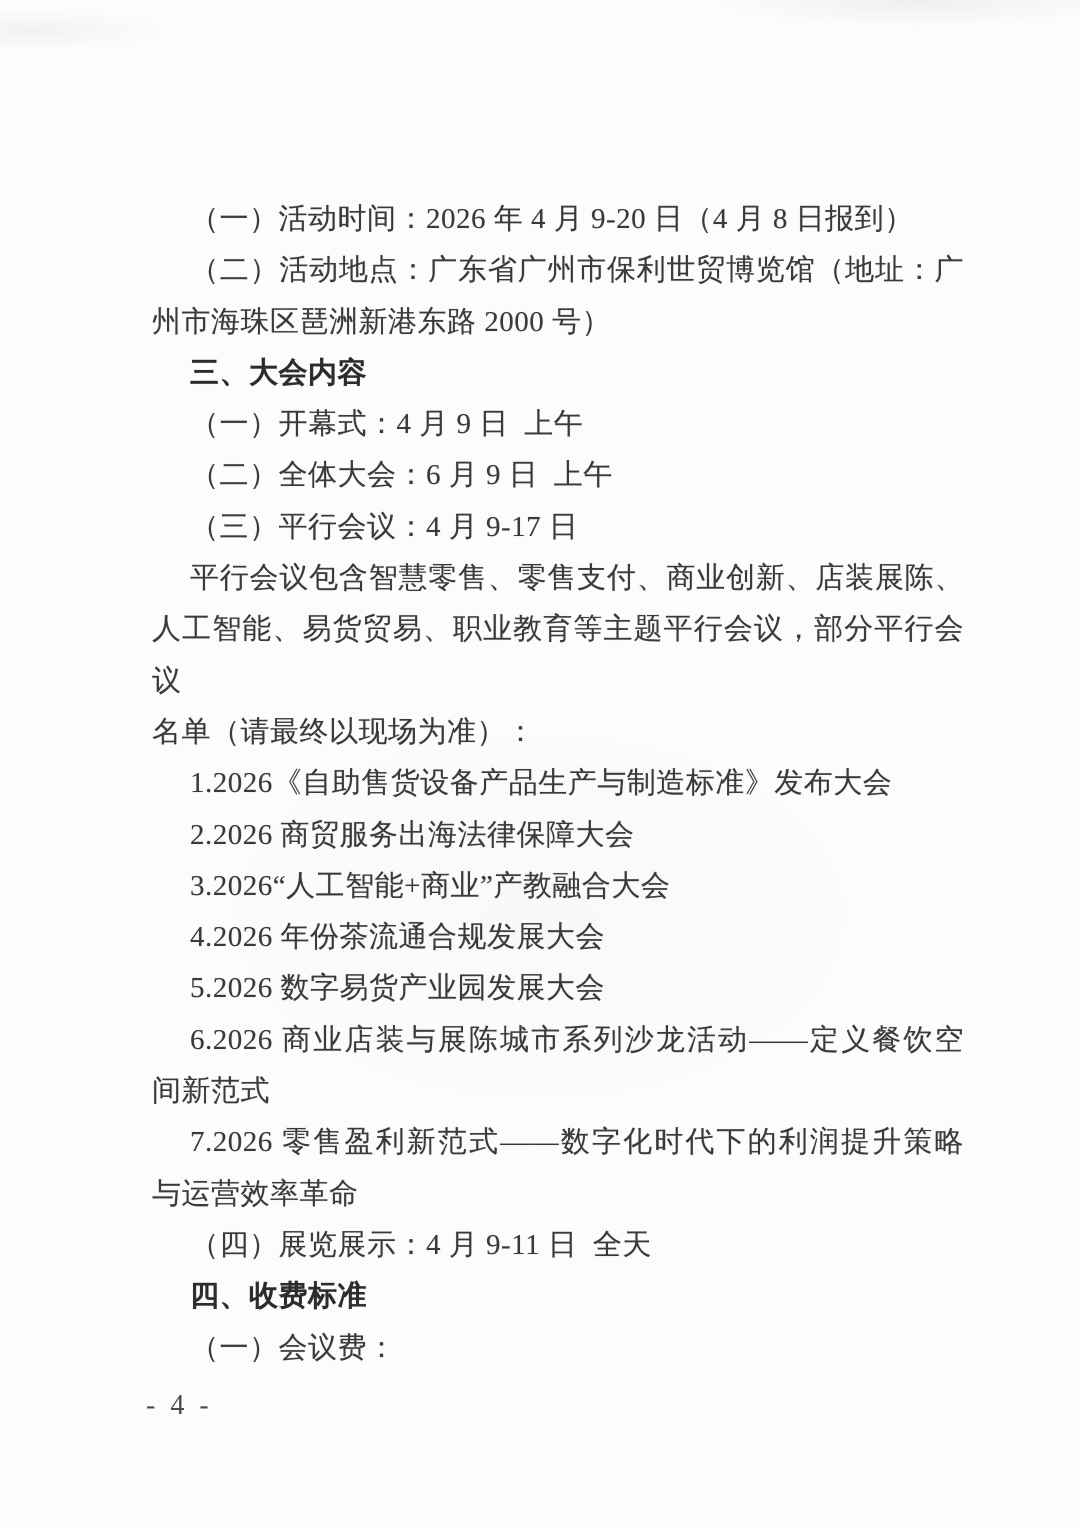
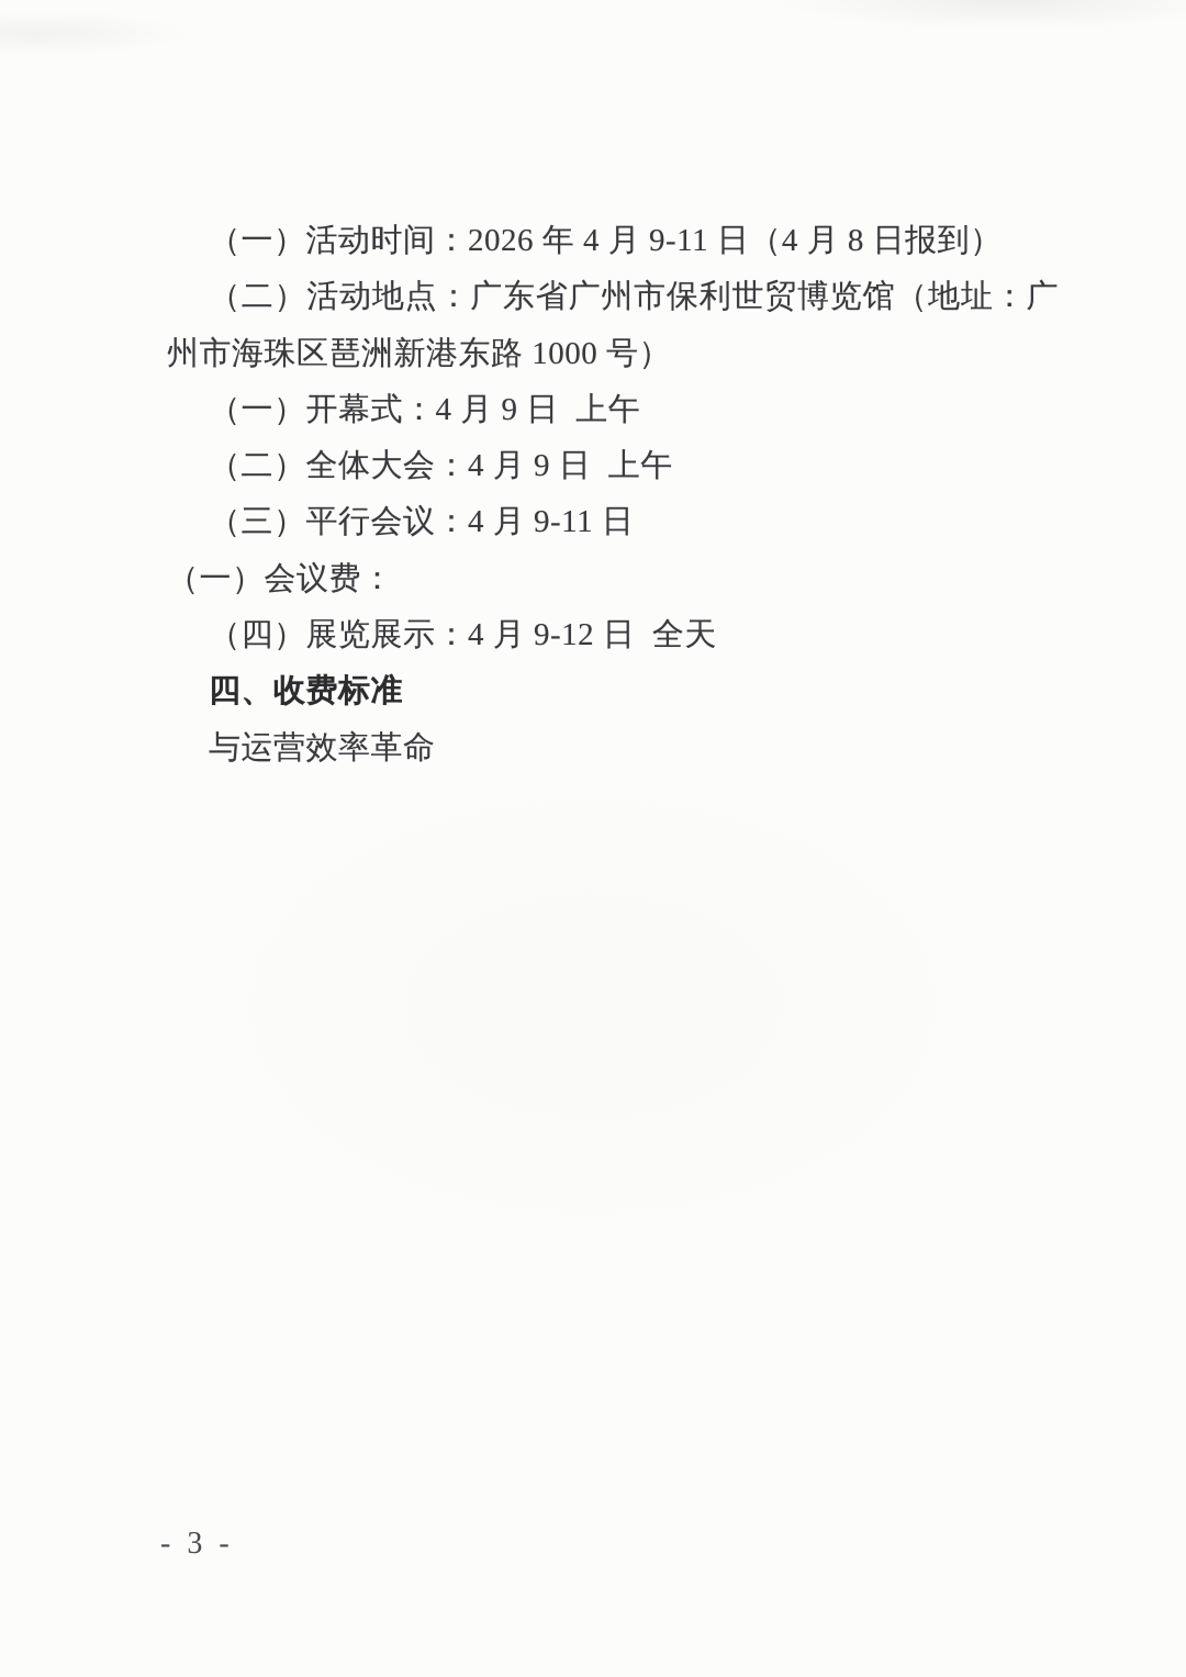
- （一）活动时间：2026 年 4 月 9-20 日（4 月 8 日报到）
+ （一）活动时间：2026 年 4 月 9-11 日（4 月 8 日报到）
  （二）活动地点：广东省广州市保利世贸博览馆（地址：广
- 州市海珠区琶洲新港东路 2000 号）
+ 州市海珠区琶洲新港东路 1000 号）
- 三、大会内容
  （一）开幕式：4 月 9 日 上午
- （二）全体大会：6 月 9 日 上午
+ （二）全体大会：4 月 9 日 上午
- （三）平行会议：4 月 9-17 日
+ （三）平行会议：4 月 9-11 日
- 平行会议包含智慧零售、零售支付、商业创新、店装展陈、
- 人工智能、易货贸易、职业教育等主题平行会议，部分平行会议
- 名单（请最终以现场为准）：
- 1.2026《自助售货设备产品生产与制造标准》发布大会
- 2.2026 商贸服务出海法律保障大会
- 3.2026“人工智能+商业”产教融合大会
- 4.2026 年份茶流通合规发展大会
- 5.2026 数字易货产业园发展大会
- 6.2026 商业店装与展陈城市系列沙龙活动——定义餐饮空
- 间新范式
- 7.2026 零售盈利新范式——数字化时代下的利润提升策略
- 与运营效率革命
+ （一）会议费：
- （四）展览展示：4 月 9-11 日 全天
+ （四）展览展示：4 月 9-12 日 全天
  四、收费标准
- （一）会议费：
+ 与运营效率革命
- - 4 -
+ - 3 -
